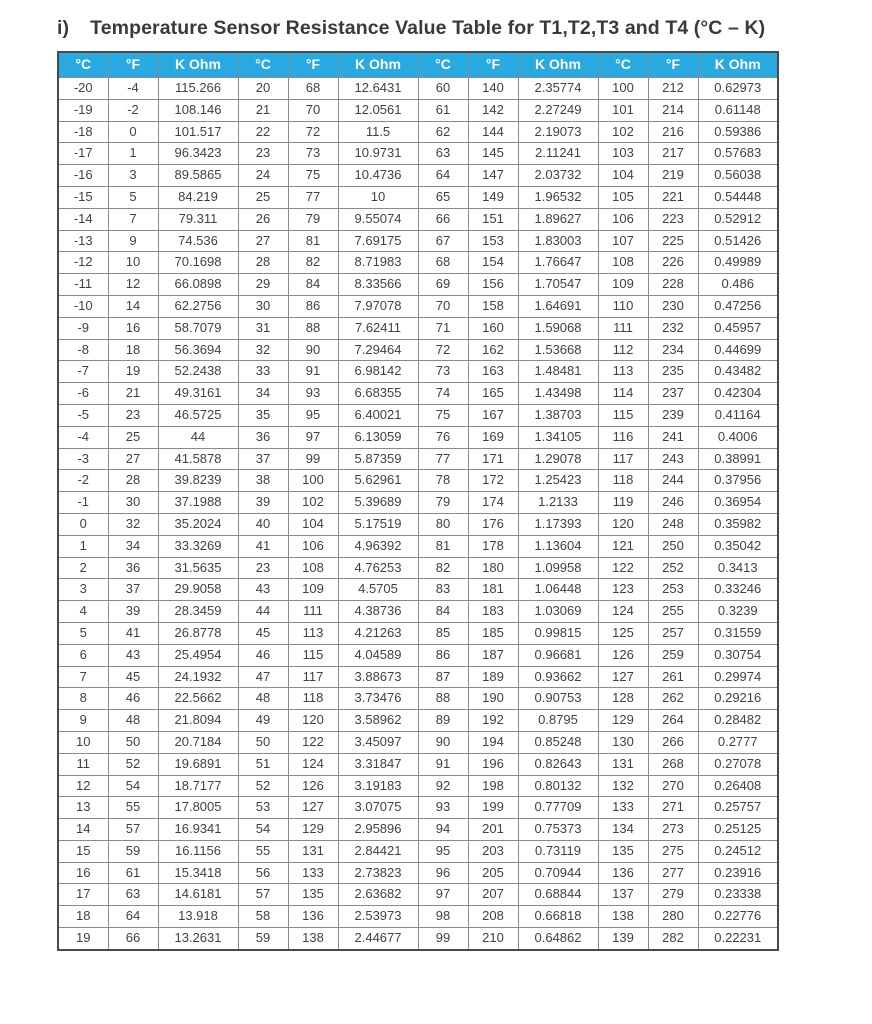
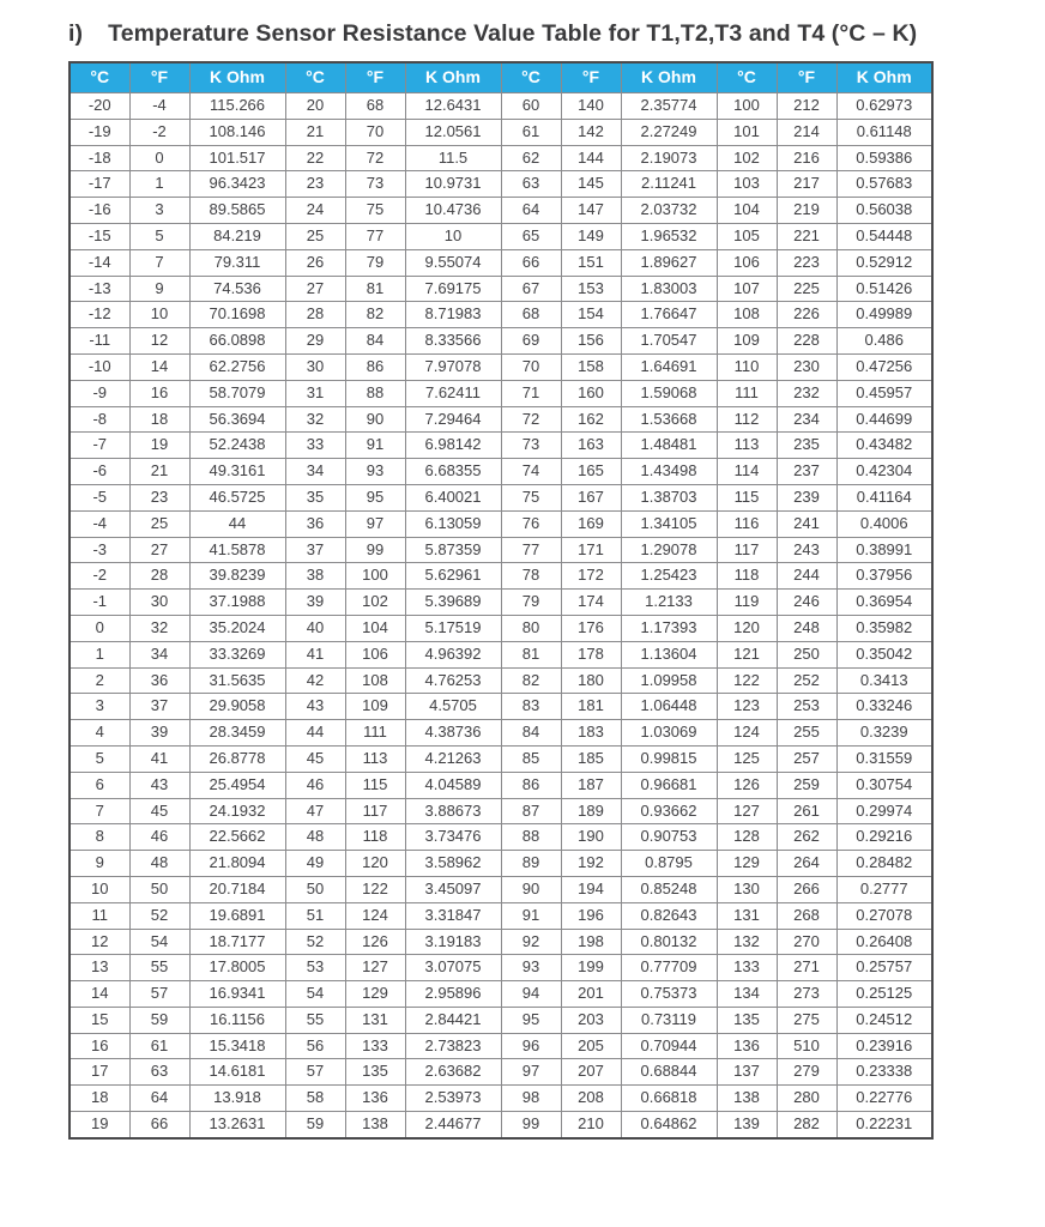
  i)
  Temperature Sensor Resistance Value Table for T1,T2,T3 and T4 (°C – K)
  °C	°F	K Ohm	°C	°F	K Ohm	°C	°F	K Ohm	°C	°F	K Ohm
  -20	-4	115.266	20	68	12.6431	60	140	2.35774	100	212	0.62973
  -19	-2	108.146	21	70	12.0561	61	142	2.27249	101	214	0.61148
  -18	0	101.517	22	72	11.5	62	144	2.19073	102	216	0.59386
  -17	1	96.3423	23	73	10.9731	63	145	2.11241	103	217	0.57683
  -16	3	89.5865	24	75	10.4736	64	147	2.03732	104	219	0.56038
  -15	5	84.219	25	77	10	65	149	1.96532	105	221	0.54448
  -14	7	79.311	26	79	9.55074	66	151	1.89627	106	223	0.52912
  -13	9	74.536	27	81	7.69175	67	153	1.83003	107	225	0.51426
  -12	10	70.1698	28	82	8.71983	68	154	1.76647	108	226	0.49989
  -11	12	66.0898	29	84	8.33566	69	156	1.70547	109	228	0.486
  -10	14	62.2756	30	86	7.97078	70	158	1.64691	110	230	0.47256
  -9	16	58.7079	31	88	7.62411	71	160	1.59068	111	232	0.45957
  -8	18	56.3694	32	90	7.29464	72	162	1.53668	112	234	0.44699
  -7	19	52.2438	33	91	6.98142	73	163	1.48481	113	235	0.43482
  -6	21	49.3161	34	93	6.68355	74	165	1.43498	114	237	0.42304
  -5	23	46.5725	35	95	6.40021	75	167	1.38703	115	239	0.41164
  -4	25	44	36	97	6.13059	76	169	1.34105	116	241	0.4006
  -3	27	41.5878	37	99	5.87359	77	171	1.29078	117	243	0.38991
  -2	28	39.8239	38	100	5.62961	78	172	1.25423	118	244	0.37956
  -1	30	37.1988	39	102	5.39689	79	174	1.2133	119	246	0.36954
  0	32	35.2024	40	104	5.17519	80	176	1.17393	120	248	0.35982
  1	34	33.3269	41	106	4.96392	81	178	1.13604	121	250	0.35042
- 2	36	31.5635	23	108	4.76253	82	180	1.09958	122	252	0.3413
+ 2	36	31.5635	42	108	4.76253	82	180	1.09958	122	252	0.3413
  3	37	29.9058	43	109	4.5705	83	181	1.06448	123	253	0.33246
  4	39	28.3459	44	111	4.38736	84	183	1.03069	124	255	0.3239
  5	41	26.8778	45	113	4.21263	85	185	0.99815	125	257	0.31559
  6	43	25.4954	46	115	4.04589	86	187	0.96681	126	259	0.30754
  7	45	24.1932	47	117	3.88673	87	189	0.93662	127	261	0.29974
  8	46	22.5662	48	118	3.73476	88	190	0.90753	128	262	0.29216
  9	48	21.8094	49	120	3.58962	89	192	0.8795	129	264	0.28482
  10	50	20.7184	50	122	3.45097	90	194	0.85248	130	266	0.2777
  11	52	19.6891	51	124	3.31847	91	196	0.82643	131	268	0.27078
  12	54	18.7177	52	126	3.19183	92	198	0.80132	132	270	0.26408
  13	55	17.8005	53	127	3.07075	93	199	0.77709	133	271	0.25757
  14	57	16.9341	54	129	2.95896	94	201	0.75373	134	273	0.25125
  15	59	16.1156	55	131	2.84421	95	203	0.73119	135	275	0.24512
- 16	61	15.3418	56	133	2.73823	96	205	0.70944	136	277	0.23916
+ 16	61	15.3418	56	133	2.73823	96	205	0.70944	136	510	0.23916
  17	63	14.6181	57	135	2.63682	97	207	0.68844	137	279	0.23338
  18	64	13.918	58	136	2.53973	98	208	0.66818	138	280	0.22776
  19	66	13.2631	59	138	2.44677	99	210	0.64862	139	282	0.22231
